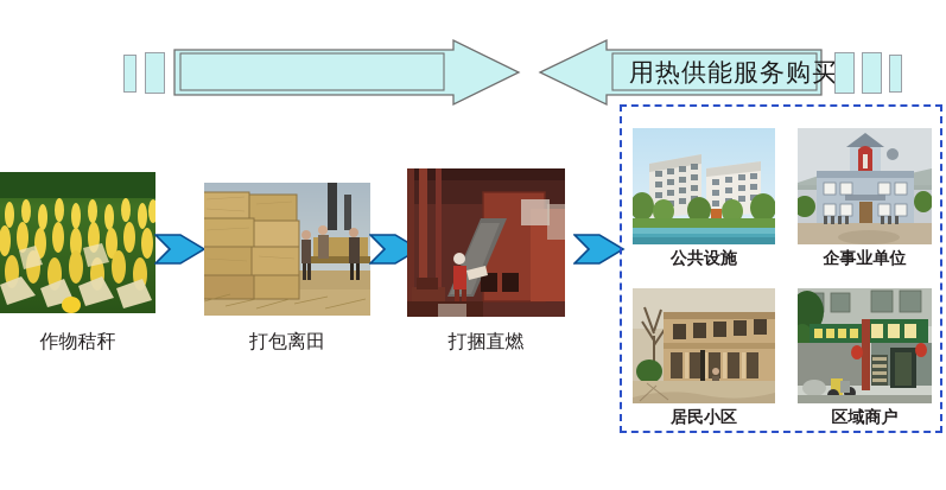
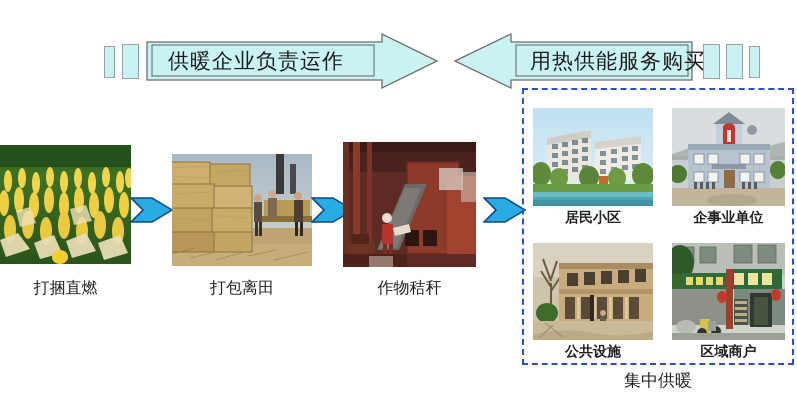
+ 供暖企业负责运作
  用热供能服务购买
- 作物秸秆
+ 打捆直燃
  打包离田
- 打捆直燃
+ 作物秸秆
- 公共设施
+ 居民小区
  企事业单位
- 居民小区
+ 公共设施
  区域商户
+ 集中供暖
